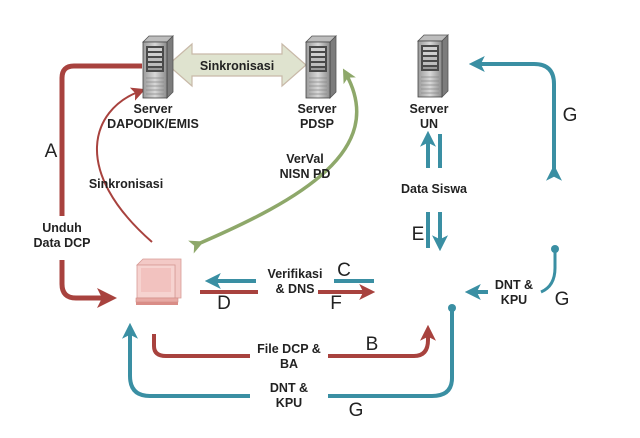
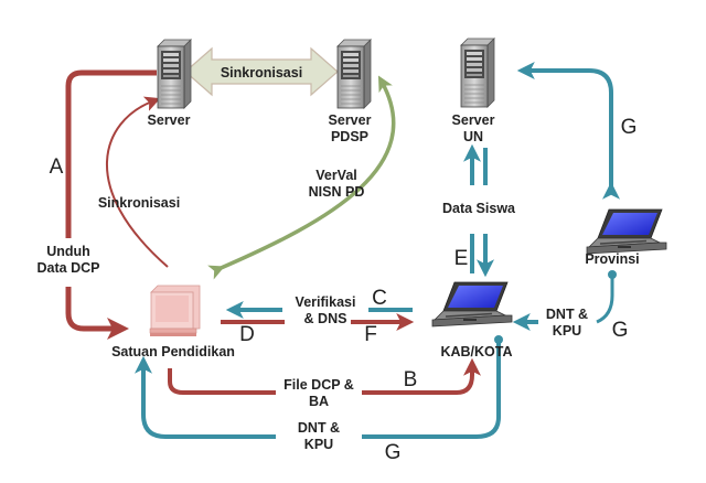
  Server
- DAPODIK/EMIS
  Server
  PDSP
  Server
  UN
+ Satuan Pendidikan
+ KAB/KOTA
+ Provinsi
  Sinkronisasi
  Sinkronisasi
  VerVal
  NISN PD
  A
  Unduh
  Data DCP
  Data Siswa
  E
  G
  Verifikasi
  & DNS
  C
  D
  F
  File DCP &
  BA
  B
  DNT &
  KPU
  G
  DNT &
  KPU
  G
